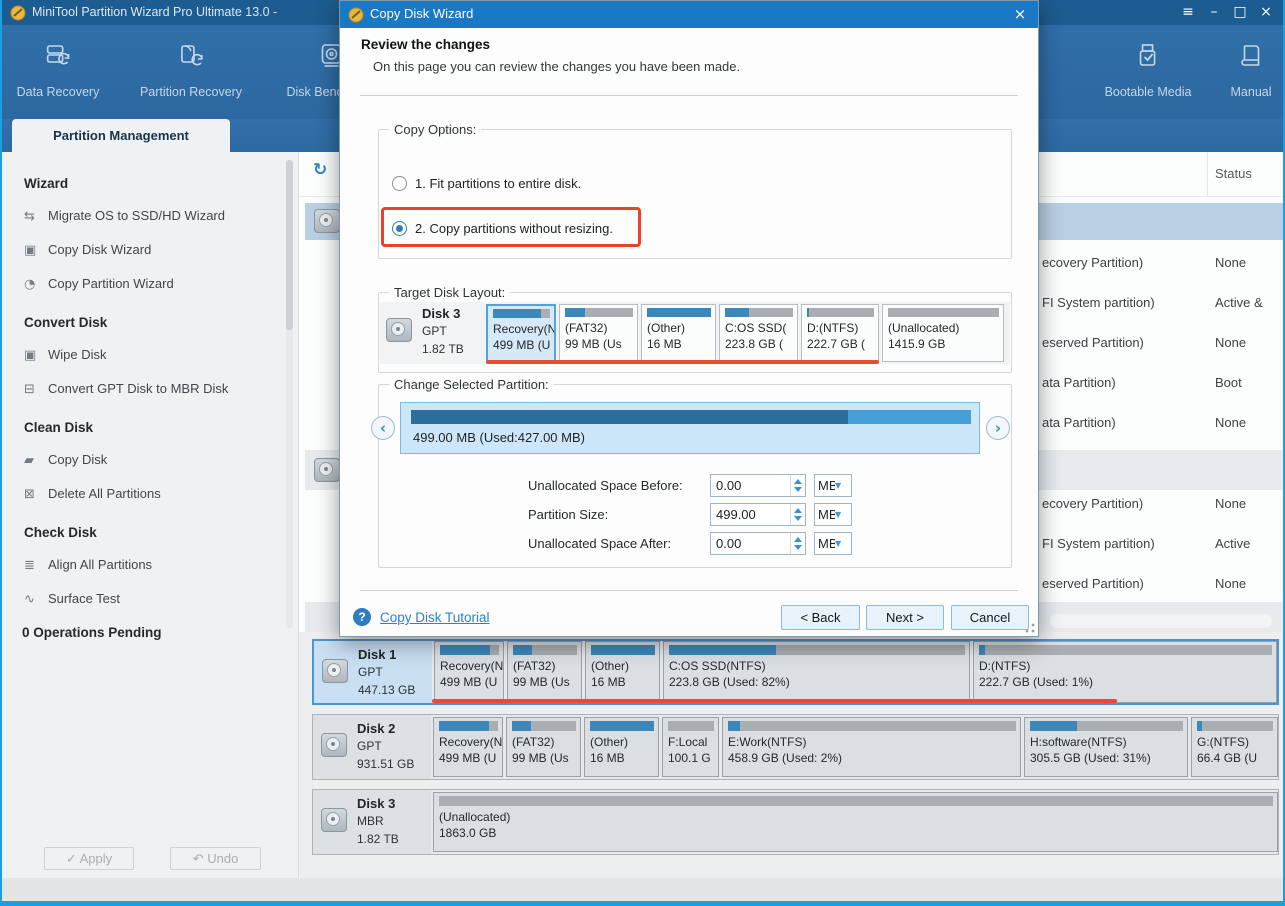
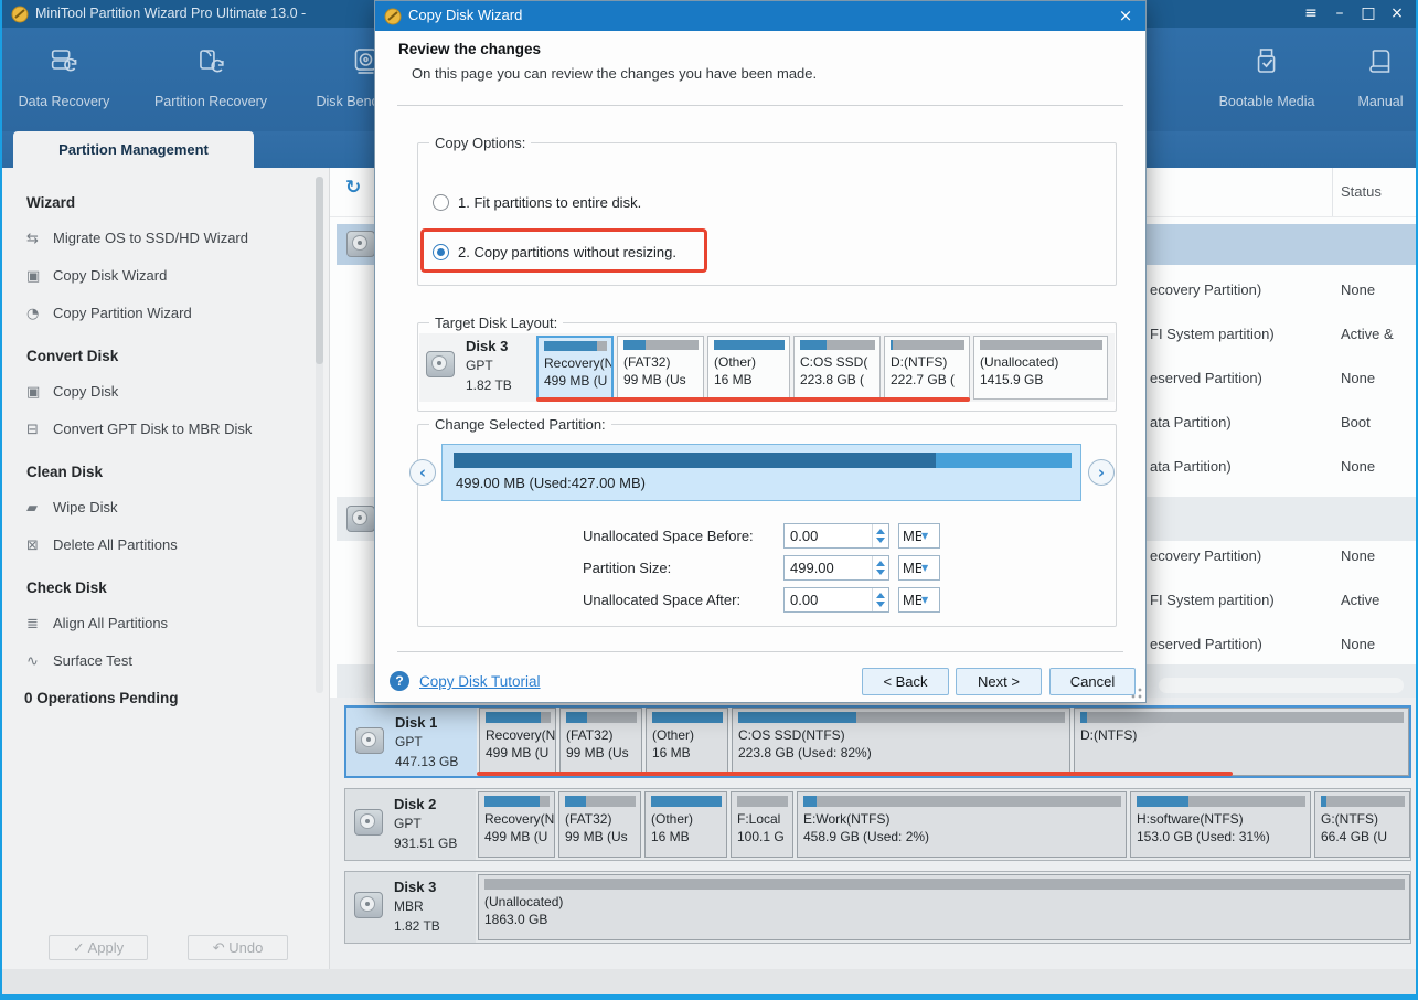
  MiniTool Partition Wizard Pro Ultimate 13.0 -
  ≡
  –
  □
  ×
  Data Recovery
  Partition Recovery
  Bootable Media
  Manual
  Partition Management
  Wizard
  ⇆ Migrate OS to SSD/HD Wizard
  ▣ Copy Disk Wizard
  ◔ Copy Partition Wizard
  Convert Disk
- ▣ Wipe Disk
+ ▣ Copy Disk
  ⊟ Convert GPT Disk to MBR Disk
  Clean Disk
- ▰ Copy Disk
+ ▰ Wipe Disk
  ⊠ Delete All Partitions
  Check Disk
  ≣ Align All Partitions
  ∿ Surface Test
  0 Operations Pending
  ✓ Apply
  ↶ Undo
  ↻
  Status
  ecovery Partition)
  None
  FI System partition)
  Active &
  eserved Partition)
  None
  ata Partition)
  Boot
  ata Partition)
  None
  ecovery Partition)
  None
  FI System partition)
  Active
  eserved Partition)
  None
  Disk 1
  GPT
  447.13 GB
  Recovery(N
  499 MB (U
  (FAT32)
  99 MB (Us
  (Other)
  16 MB
  C:OS SSD(NTFS)
  223.8 GB (Used: 82%)
  D:(NTFS)
- 222.7 GB (Used: 1%)
  Disk 2
  GPT
  931.51 GB
  Recovery(N
  499 MB (U
  (FAT32)
  99 MB (Us
  (Other)
  16 MB
  F:Local
  100.1 G
  E:Work(NTFS)
  458.9 GB (Used: 2%)
  H:software(NTFS)
- 305.5 GB (Used: 31%)
+ 153.0 GB (Used: 31%)
  G:(NTFS)
  66.4 GB (U
  Disk 3
  MBR
  1.82 TB
  (Unallocated)
  1863.0 GB
  Copy Disk Wizard
  ×
  Review the changes
  On this page you can review the changes you have been made.
  Copy Options:
  1. Fit partitions to entire disk.
  2. Copy partitions without resizing.
  Target Disk Layout:
  Disk 3
  GPT
  1.82 TB
  Recovery(N
  499 MB (U
  (FAT32)
  99 MB (Us
  (Other)
  16 MB
  C:OS SSD(
  223.8 GB (
  D:(NTFS)
  222.7 GB (
  (Unallocated)
  1415.9 GB
  Change Selected Partition:
  ‹
  ›
  499.00 MB (Used:427.00 MB)
  Unallocated Space Before:
  0.00
  MB
  ▼
  Partition Size:
  499.00
  MB
  ▼
  Unallocated Space After:
  0.00
  MB
  ▼
  ?
  Copy Disk Tutorial
  < Back
  Next >
  Cancel
